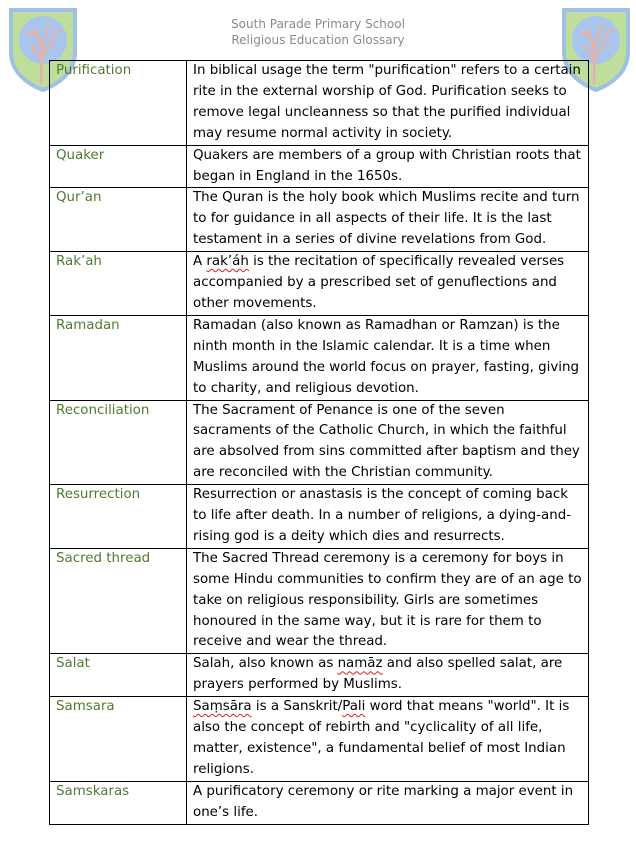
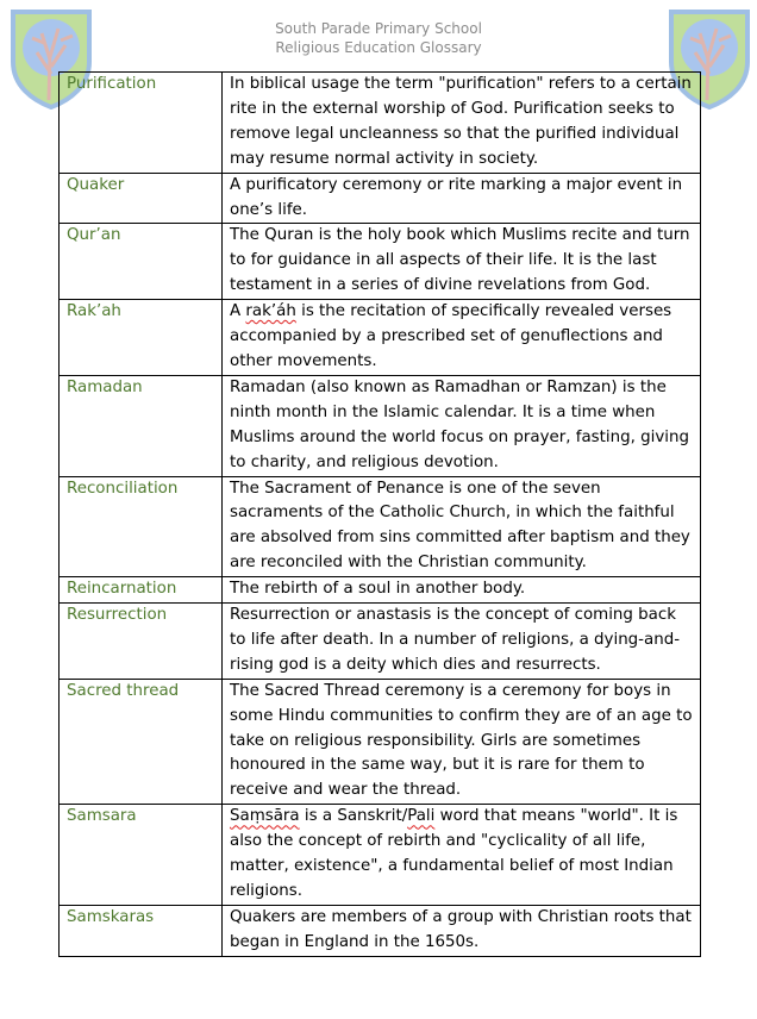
  South Parade Primary School
  Religious Education Glossary
  Purification	In biblical usage the term "purification" refers to a certain rite in the external worship of God. Purification seeks to remove legal uncleanness so that the purified individual may resume normal activity in society.
- Quaker	Quakers are members of a group with Christian roots that began in England in the 1650s.
+ Quaker	A purificatory ceremony or rite marking a major event in one’s life.
  Qur’an	The Quran is the holy book which Muslims recite and turn to for guidance in all aspects of their life. It is the last testament in a series of divine revelations from God.
  Rak’ah	A rak’áh is the recitation of specifically revealed verses accompanied by a prescribed set of genuflections and other movements.
  Ramadan	Ramadan (also known as Ramadhan or Ramzan) is the ninth month in the Islamic calendar. It is a time when Muslims around the world focus on prayer, fasting, giving to charity, and religious devotion.
  Reconciliation	The Sacrament of Penance is one of the seven sacraments of the Catholic Church, in which the faithful are absolved from sins committed after baptism and they are reconciled with the Christian community.
+ Reincarnation	The rebirth of a soul in another body.
  Resurrection	Resurrection or anastasis is the concept of coming back to life after death. In a number of religions, a dying-and-rising god is a deity which dies and resurrects.
  Sacred thread	The Sacred Thread ceremony is a ceremony for boys in some Hindu communities to confirm they are of an age to take on religious responsibility. Girls are sometimes honoured in the same way, but it is rare for them to receive and wear the thread.
- Salat	Salah, also known as namāz and also spelled salat, are prayers performed by Muslims.
  Samsara	Saṃsāra is a Sanskrit/Pali word that means "world". It is also the concept of rebirth and "cyclicality of all life, matter, existence", a fundamental belief of most Indian religions.
- Samskaras	A purificatory ceremony or rite marking a major event in one’s life.
+ Samskaras	Quakers are members of a group with Christian roots that began in England in the 1650s.
